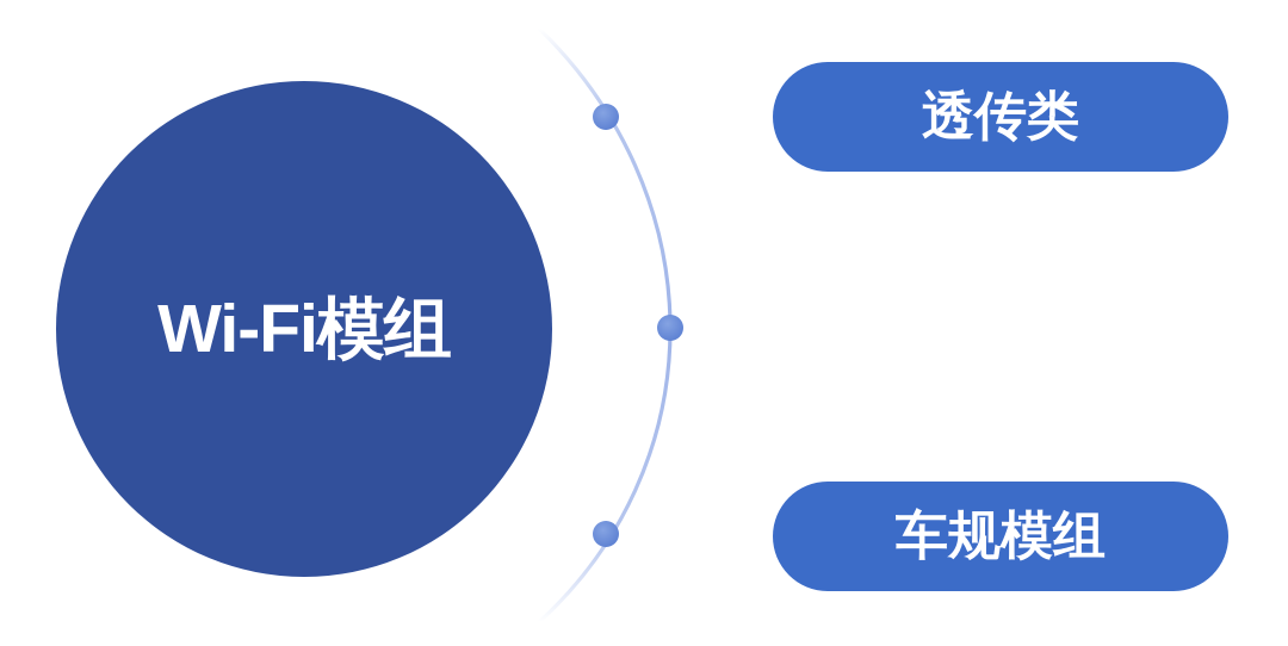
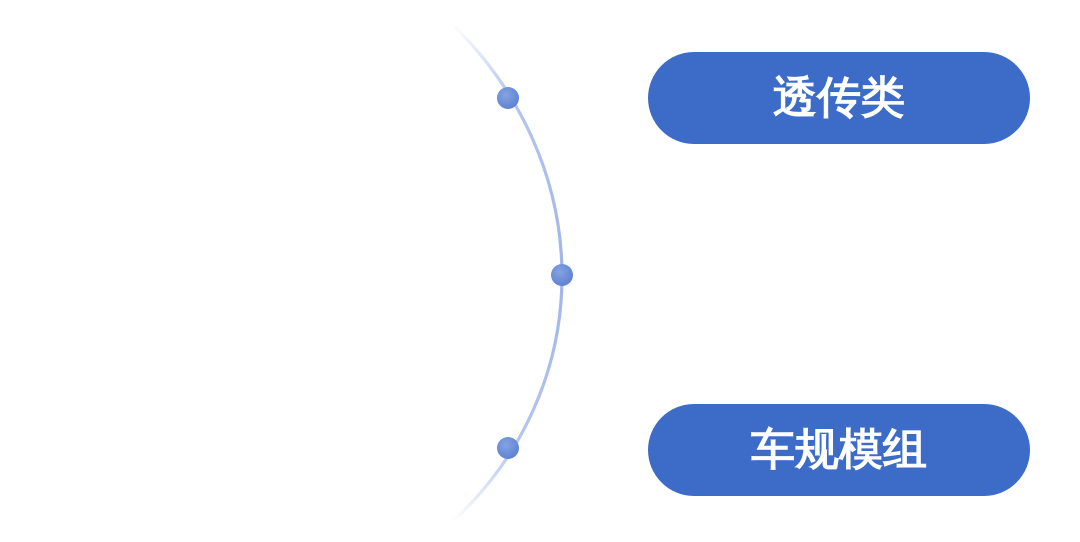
- Wi-Fi模组
  透传类
  车规模组
